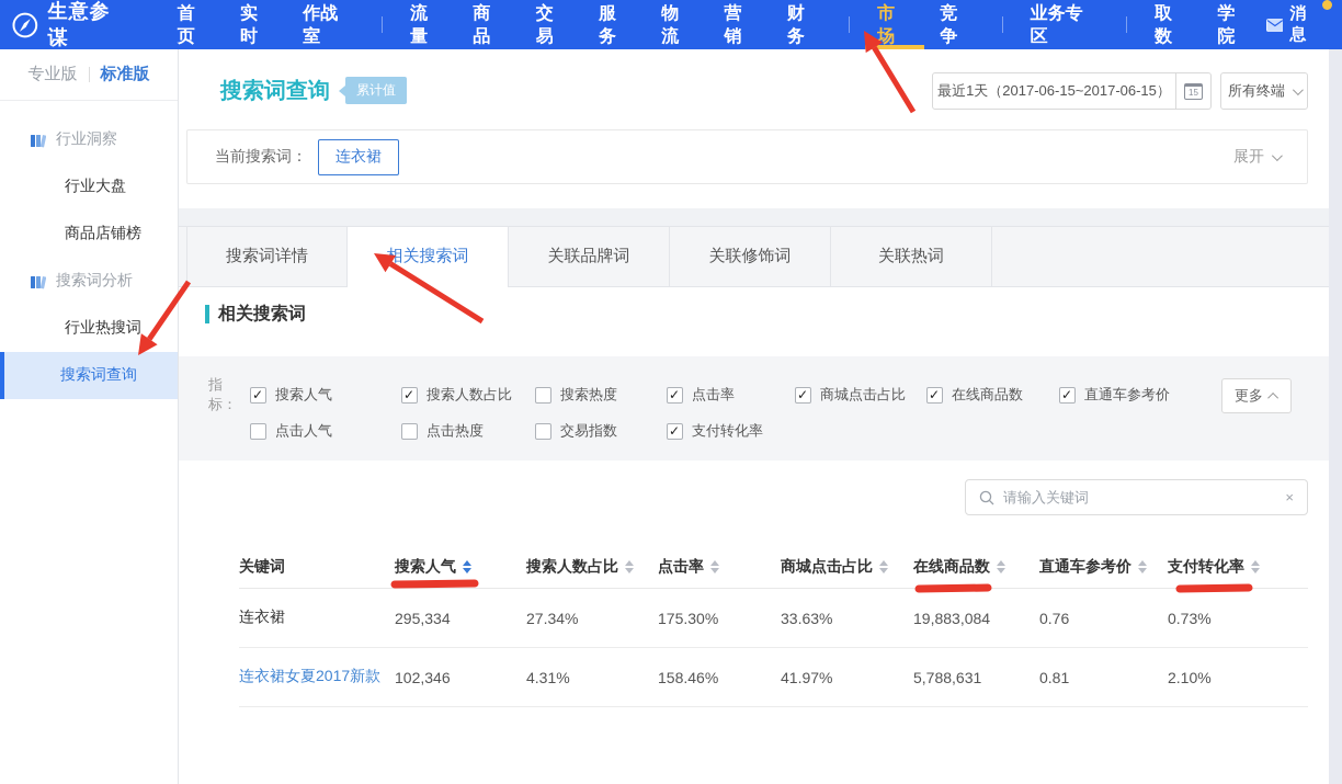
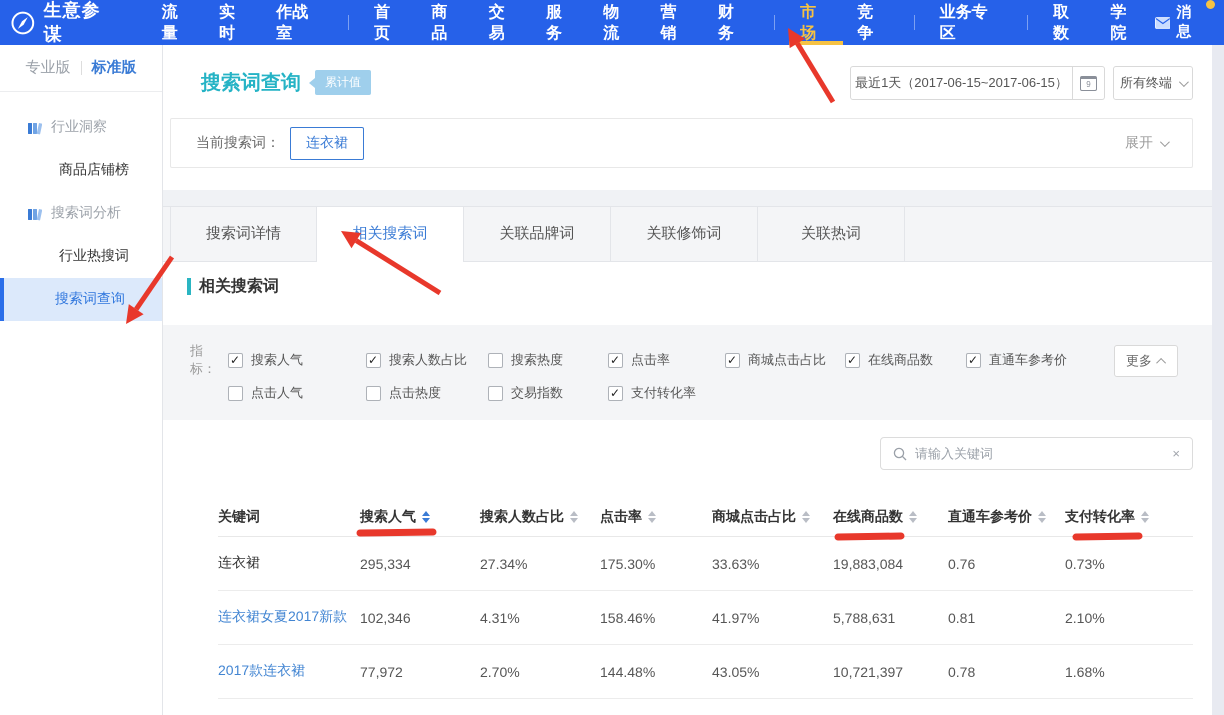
  生意参谋
- 首页
+ 流量
  实时
  作战室
- 流量
+ 首页
  商品
  交易
  服务
  物流
  营销
  财务
  市场
  竞争
  业务专区
  取数
  学院
  消息
  专业版
  标准版
  行业洞察
- 行业大盘
  商品店铺榜
  搜索词分析
  行业热搜词
  搜索词查询
  搜索词查询
  累计值
  最近1天（2017-06-15~2017-06-15）
- 15
+ 9
  所有终端
  当前搜索词：
  连衣裙
  展开
  搜索词详情
  关搜索词
  关联品牌词
  关联修饰词
  关联热词
  相关搜索词
  指标：
  搜索人气
  搜索人数占比
  搜索热度
  点击率
  商城点击占比
  在线商品数
  直通车参考价
  点击人气
  点击热度
  交易指数
  支付转化率
  更多
  请输入关键词
  ×
  关键词
  搜索人气
  搜索人数占比
  点击率
  商城点击占比
  在线商品数
  直通车参考价
  支付转化率
  连衣裙
  295,334
  27.34%
  175.30%
  33.63%
  19,883,084
  0.76
  0.73%
  连衣裙女夏2017新款
  102,346
  4.31%
  158.46%
  41.97%
  5,788,631
  0.81
  2.10%
+ 2017款连衣裙
+ 77,972
+ 2.70%
+ 144.48%
+ 43.05%
+ 10,721,397
+ 0.78
+ 1.68%
